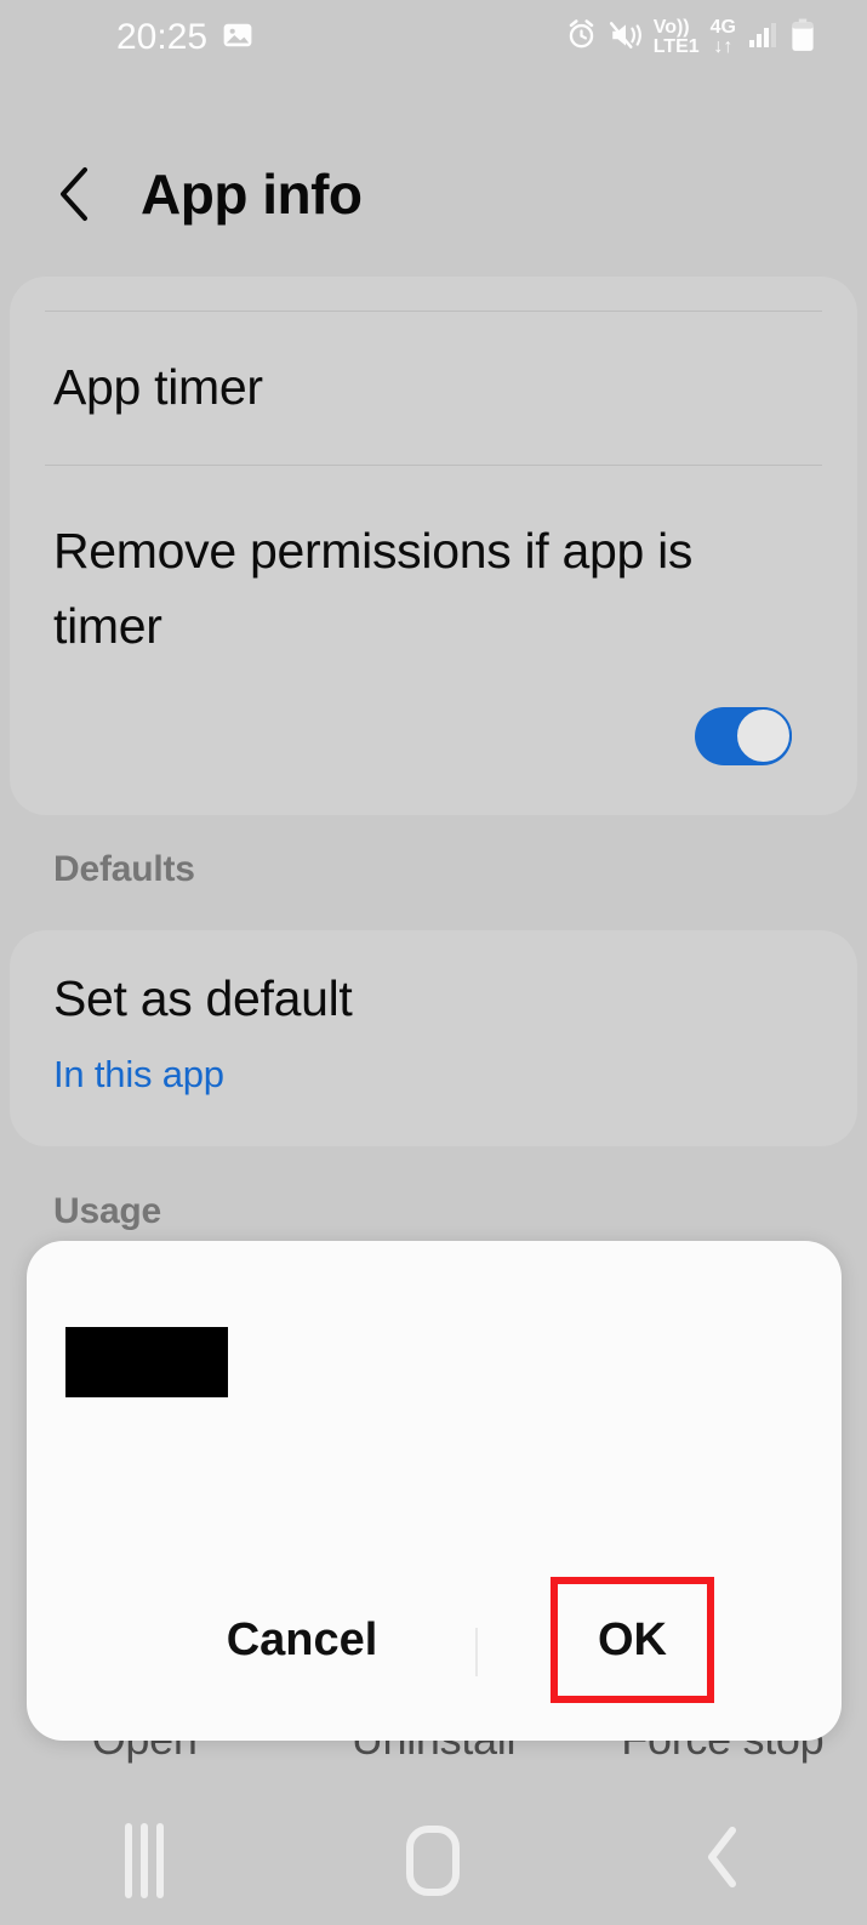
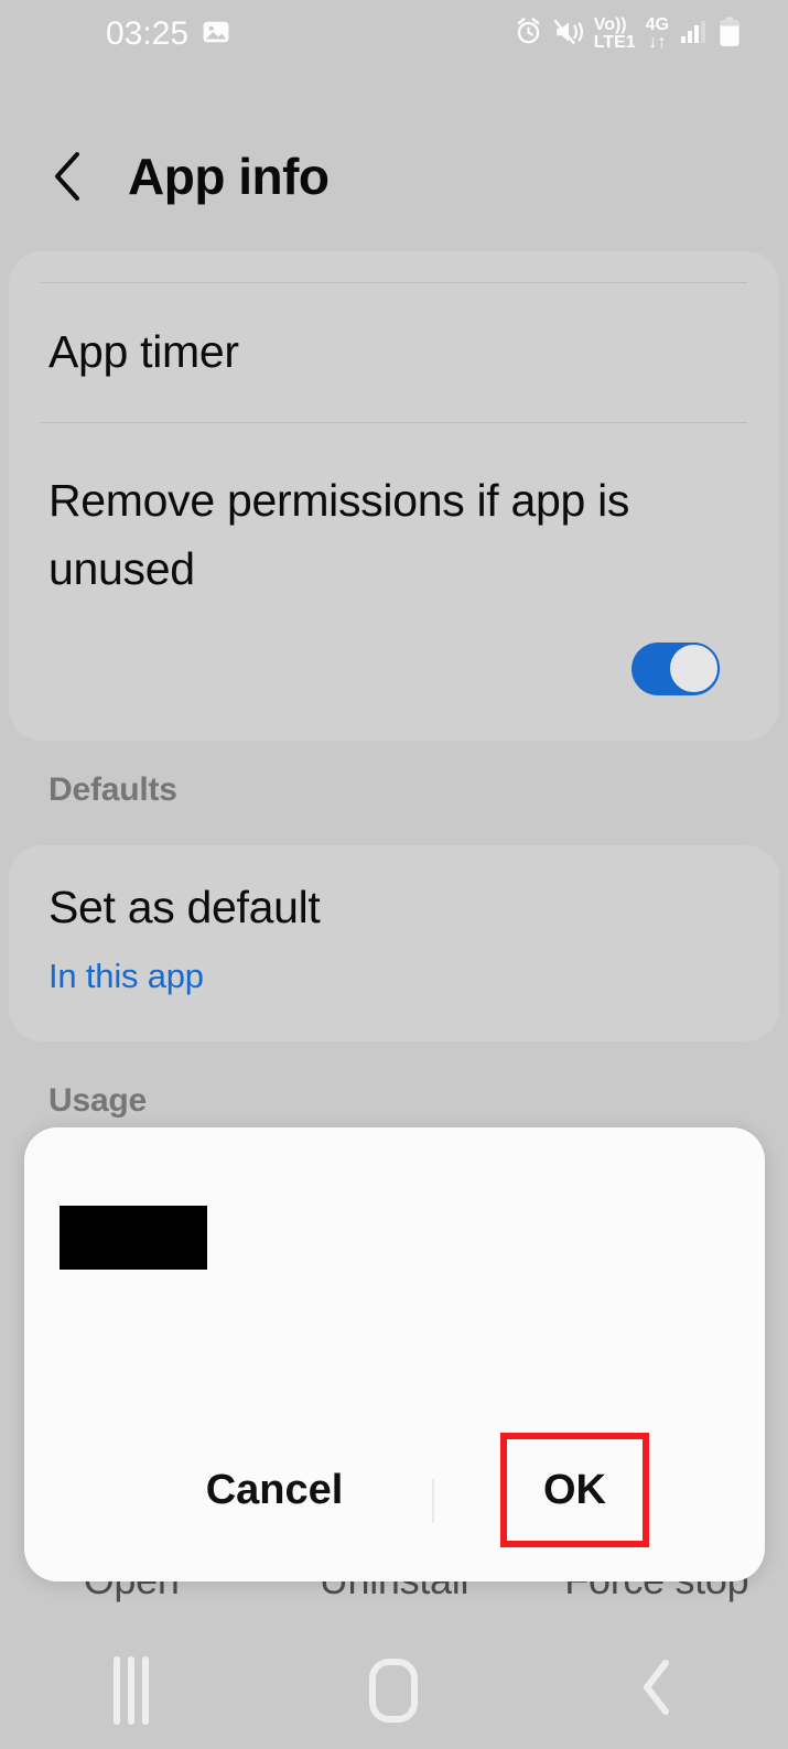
- 20:25
+ 03:25
  Vo))
  LTE1
  4G
  ↓↑
  App info
  App timer
- Remove permissions if app is timer
+ Remove permissions if app is unused
  Defaults
  Set as default
  In this app
  Usage
  Cancel
  OK
